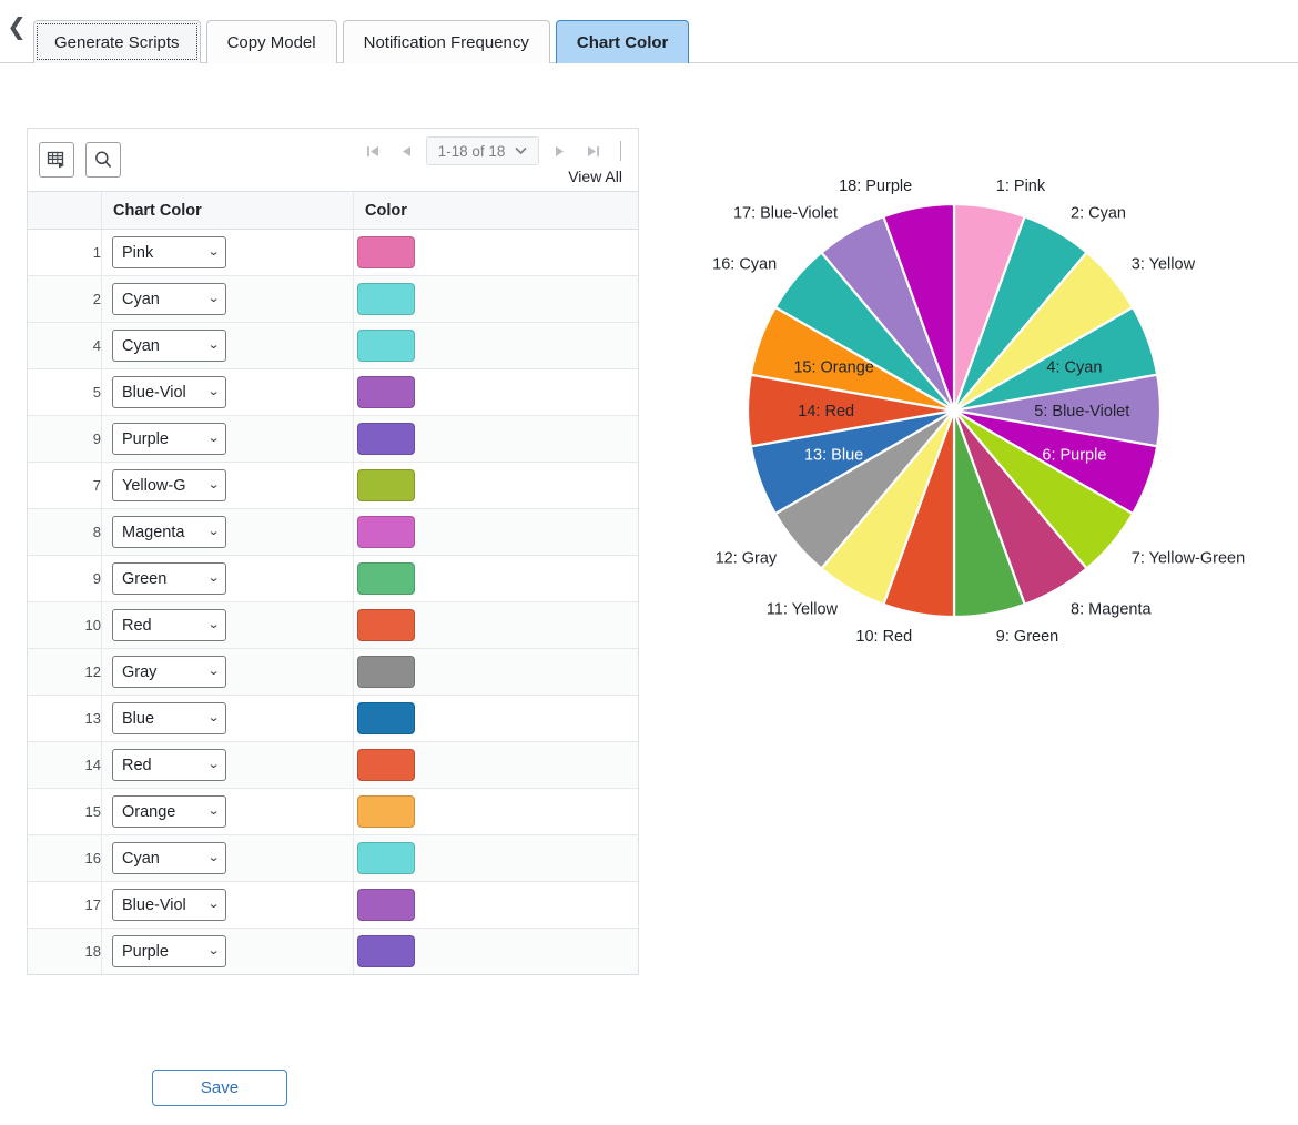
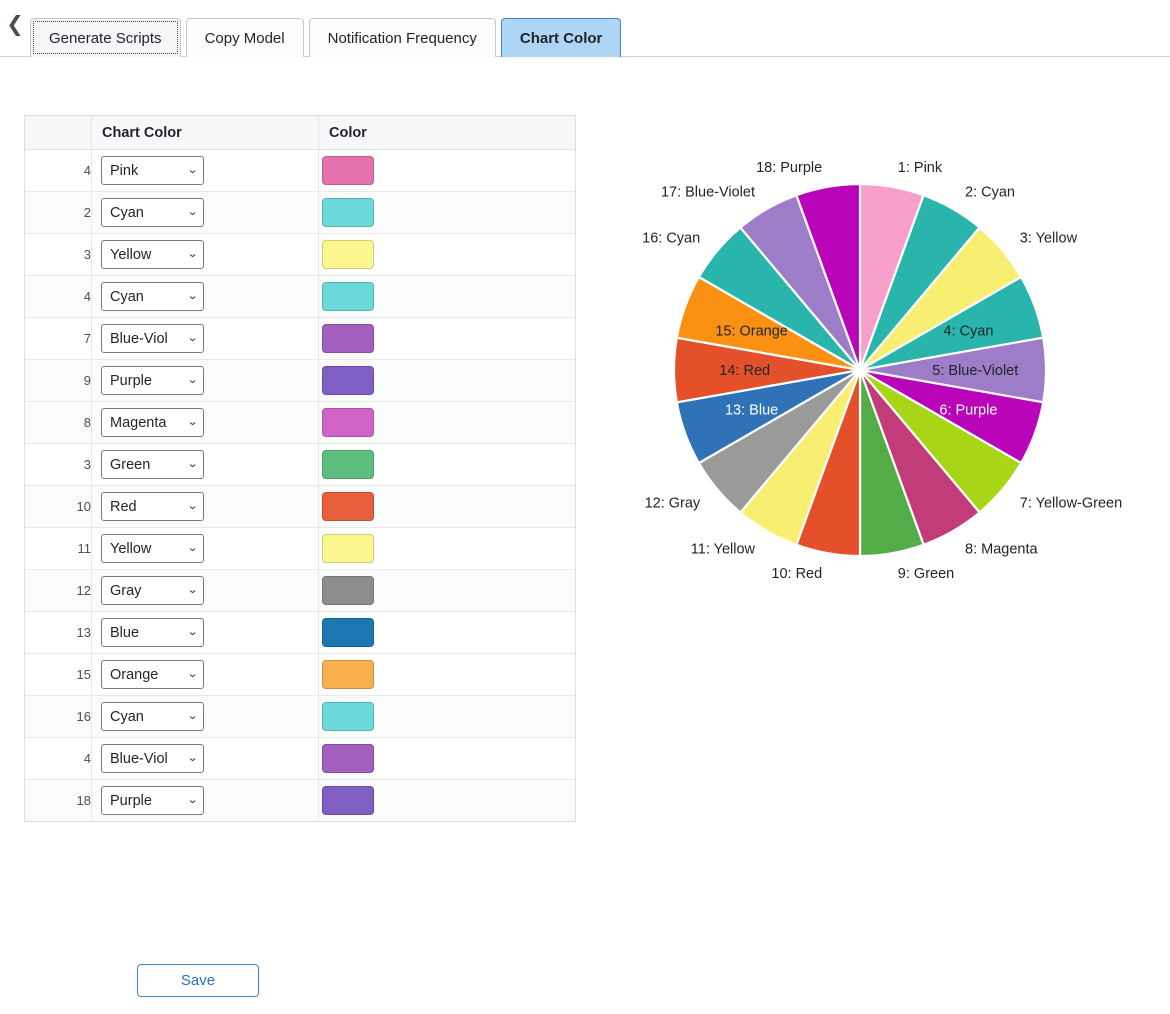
  ❮
  Generate Scripts
  Copy Model
  Notification Frequency
  Chart Color
- 1-18 of 18
- View All
  	Chart Color	Color
- 1	Pink ⌄
+ 4	Pink ⌄
  2	Cyan ⌄
+ 3	Yellow ⌄
  4	Cyan ⌄
- 5	Blue-Viol ⌄
+ 7	Blue-Viol ⌄
  9	Purple ⌄
- 7	Yellow-G ⌄
  8	Magenta ⌄
- 9	Green ⌄
+ 3	Green ⌄
  10	Red ⌄
+ 11	Yellow ⌄
  12	Gray ⌄
  13	Blue ⌄
- 14	Red ⌄
  15	Orange ⌄
  16	Cyan ⌄
- 17	Blue-Viol ⌄
+ 4	Blue-Viol ⌄
  18	Purple ⌄
  Save
  1: Pink
  2: Cyan
  3: Yellow
  4: Cyan
  5: Blue-Violet
  6: Purple
  7: Yellow-Green
  8: Magenta
  9: Green
  10: Red
  11: Yellow
  12: Gray
  13: Blue
  14: Red
  15: Orange
  16: Cyan
  17: Blue-Violet
  18: Purple
